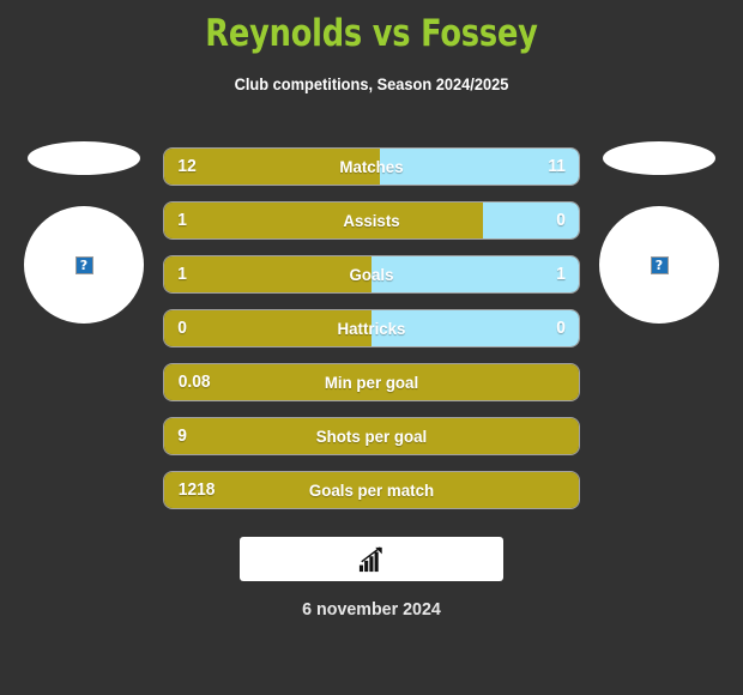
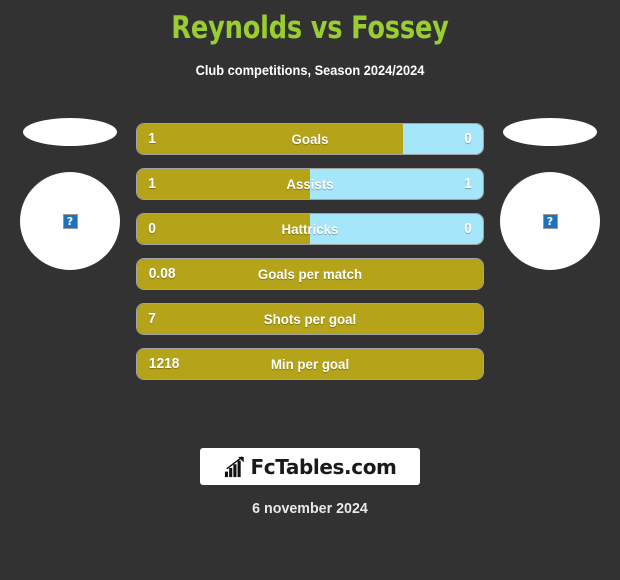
  Reynolds vs Fossey
- Club competitions, Season 2024/2025
+ Club competitions, Season 2024/2024
- 12
- Matches
- 11
  1
- Assists
+ Goals
  0
  1
- Goals
+ Assists
  1
  0
  Hattricks
  0
  0.08
- Min per goal
+ Goals per match
- 9
+ 7
  Shots per goal
  1218
- Goals per match
+ Min per goal
+ FcTables.com
  6 november 2024
